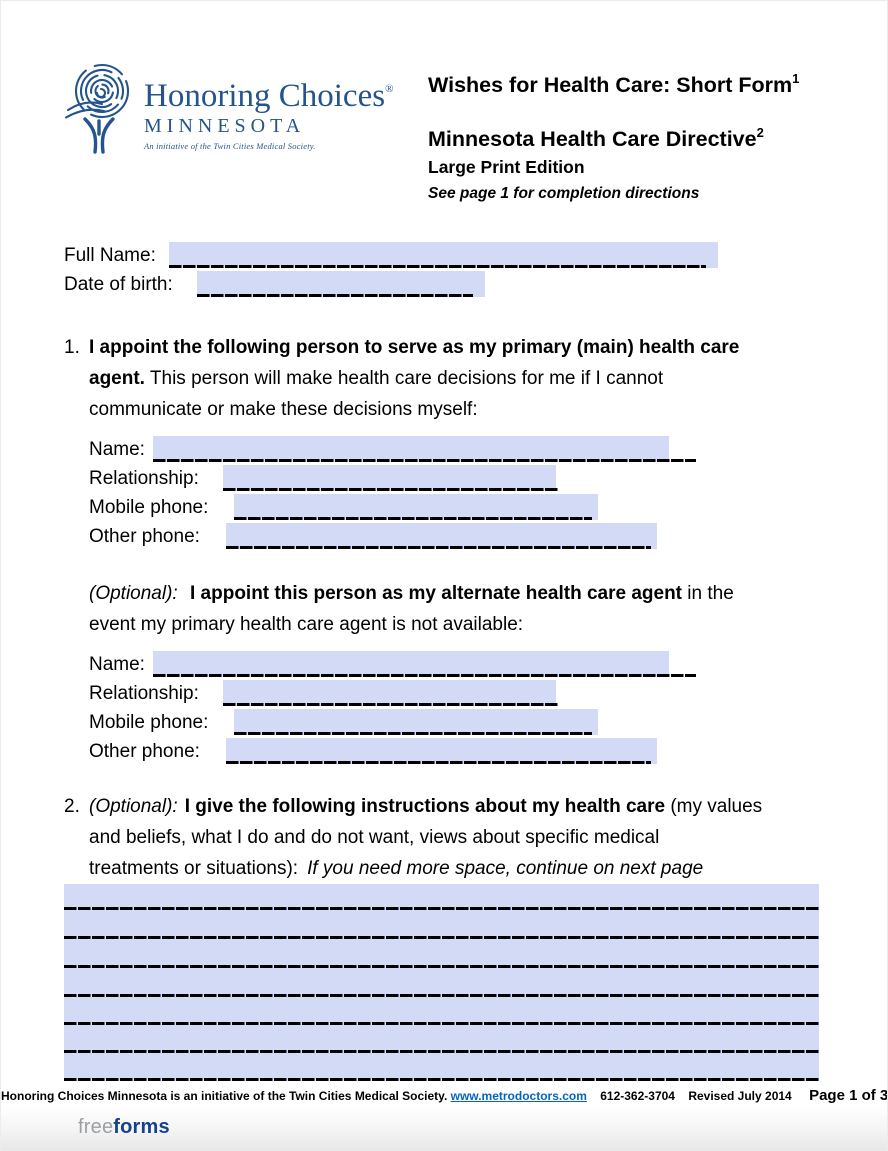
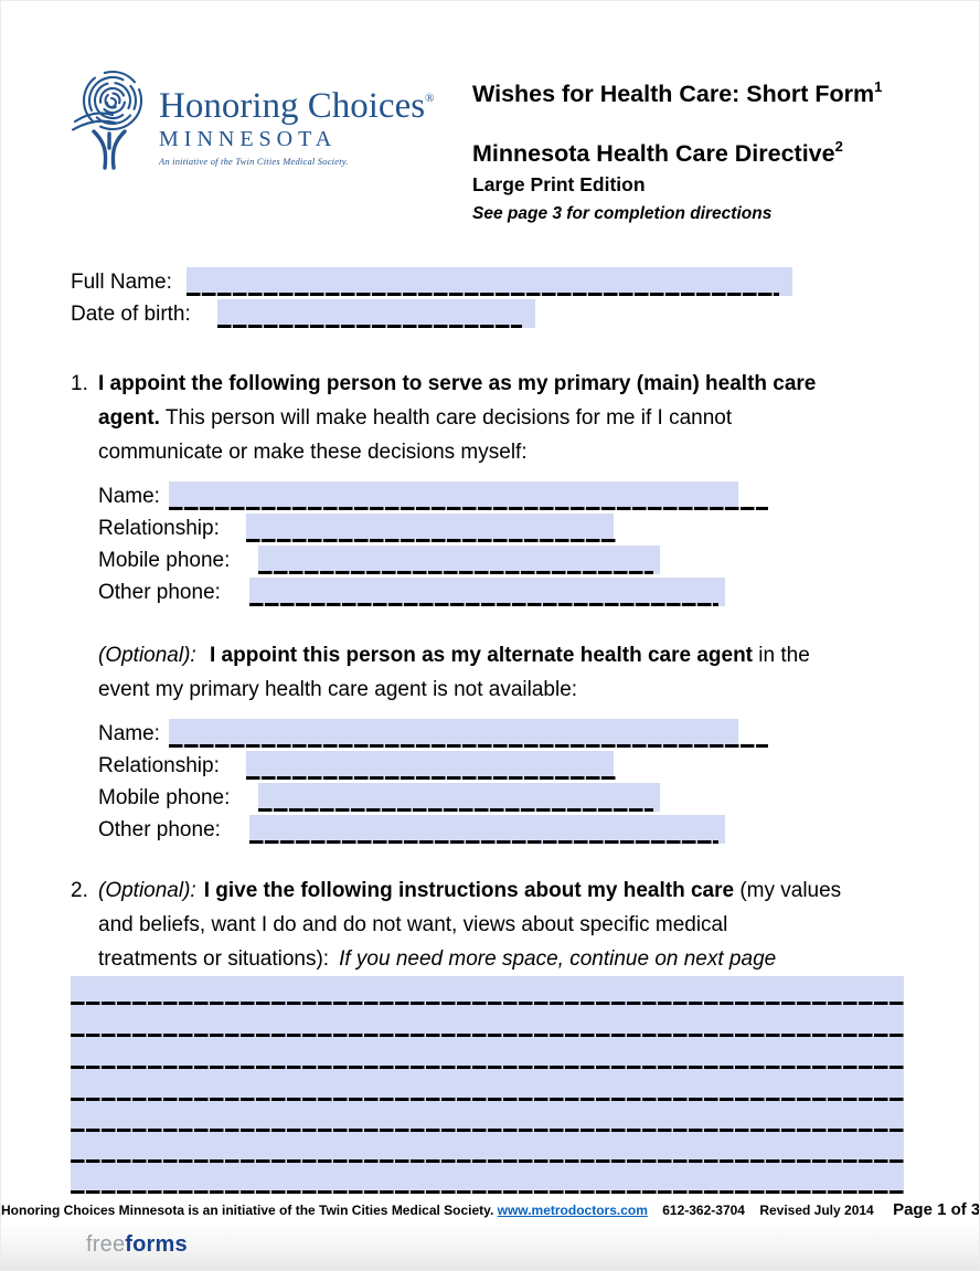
  Honoring Choices®
  MINNESOTA
  An initiative of the Twin Cities Medical Society.
  Wishes for Health Care: Short Form1
  Minnesota Health Care Directive2
  Large Print Edition
- See page 1 for completion directions
+ See page 3 for completion directions
  Full Name:
  Date of birth:
  1.
  I appoint the following person to serve as my primary (main) health care
  agent. This person will make health care decisions for me if I cannot
  communicate or make these decisions myself:
  Name:
  Relationship:
  Mobile phone:
  Other phone:
  (Optional): I appoint this person as my alternate health care agent in the
  event my primary health care agent is not available:
  Name:
  Relationship:
  Mobile phone:
  Other phone:
  2.
  (Optional): I give the following instructions about my health care (my values
- and beliefs, what I do and do not want, views about specific medical
+ and beliefs, want I do and do not want, views about specific medical
  treatments or situations): If you need more space, continue on next page
  Honoring Choices Minnesota is an initiative of the Twin Cities Medical Society. www.metrodoctors.com 612-362-3704 Revised July 2014 Page 1 of 3
  freeforms
